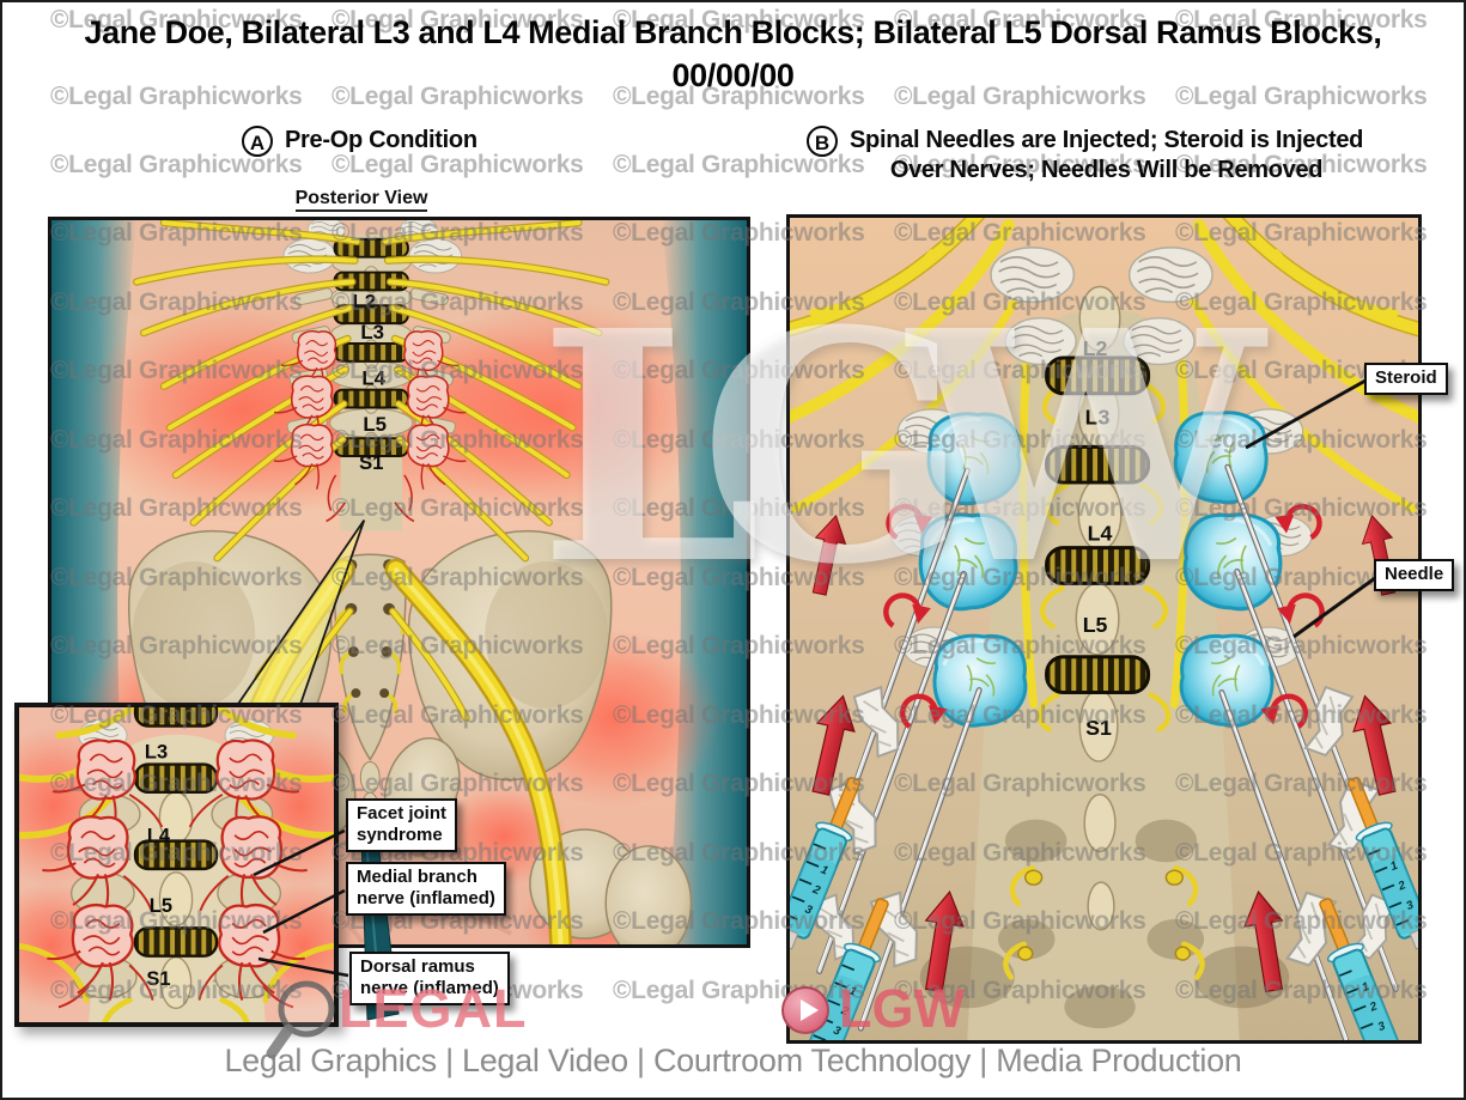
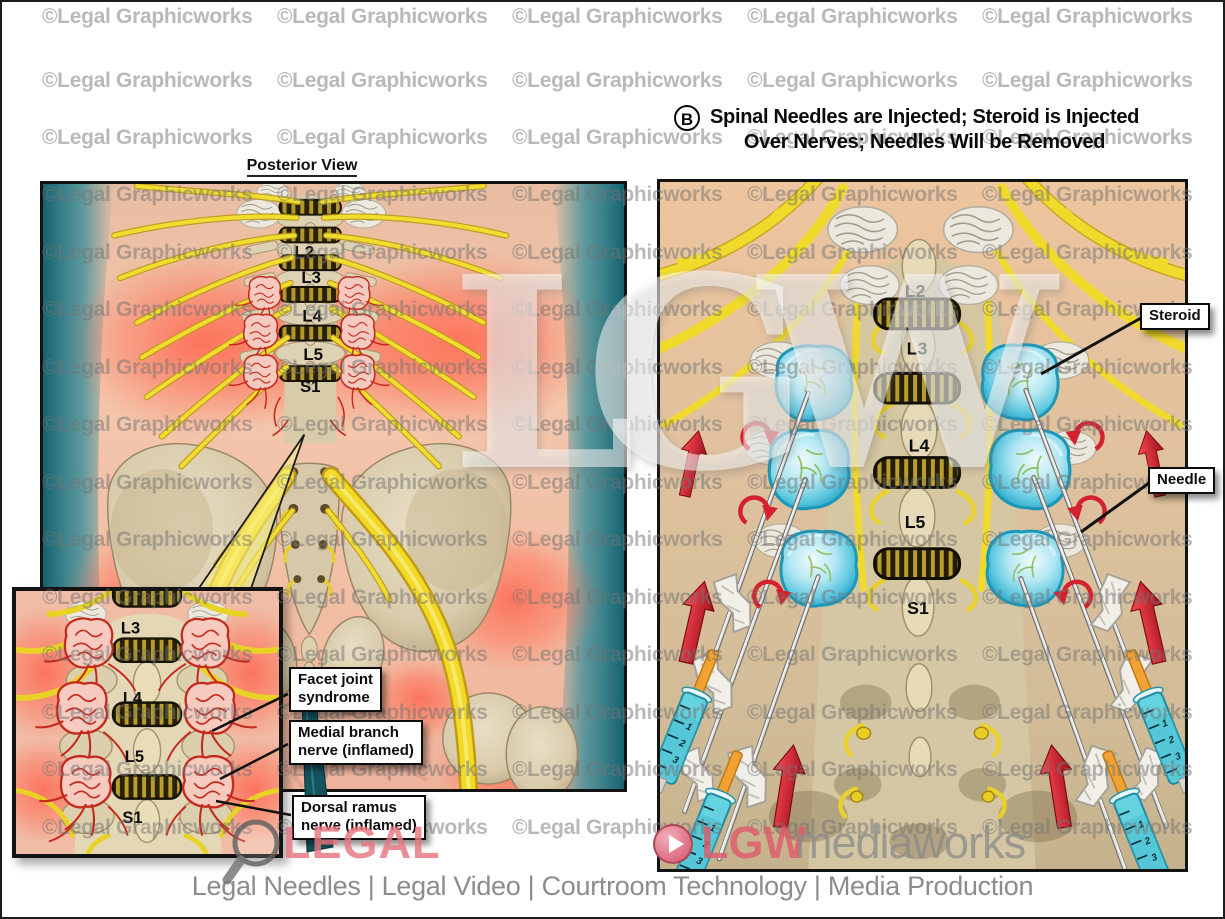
- Jane Doe, Bilateral L3 and L4 Medial Branch Blocks; Bilateral L5 Dorsal Ramus Blocks,
- 00/00/00
- A
- Pre-Op Condition
  B
  Spinal Needles are Injected; Steroid is Injected
  Over Nerves; Needles Will be Removed
  Posterior View
  L2
  L3
  L4
  L5
  S1
  L2
  L3
  L4
  L5
  S1
  L3
  L4
  L5
  S1
  ©Legal Graphicworks
  ©Legal Graphicworks
  ©Legal Graphicworks
  ©Legal Graphicworks
  ©Legal Graphicworks
  ©Legal Graphicworks
  ©Legal Graphicworks
  ©Legal Graphicworks
  ©Legal Graphicworks
  ©Legal Graphicworks
  ©Legal Graphicworks
  ©Legal Graphicworks
  ©Legal Graphicworks
  ©Legal Graphicworks
  ©Legal Graphicworks
  ©Legal Graphicworks
  ©Legal Graphicworks
  ©Legal Graphicworks
  ©Legal Graphicworks
  ©Legal Graphicworks
  ©Legal Graphicworks
  ©Legal Graphicworks
  ©Legal Graphicworks
  ©Legal Graphicworks
  ©Legal Graphicworks
  ©Legal Graphicworks
  ©Legal Graphicworks
  ©Legal Graphicworks
  ©Legal Graphicworks
  ©Legal Graphic
  ©Legal Graphicworks
  ©Legal Graphicworks
  ©Legal Graphicworks
  ©Legal Graphicworks
  ©Legal Graphicworks
  ©Legal Graphicworks
  ©Legal Graphicworks
  ©Legal Graphicworks
  ©Legal Graphicworks
  ©Legal Graphicworks
  ©Legal Graphicworks
  ©Legal Graphicworks
  ©Legal Graphicworks
  ©Legal Graphicworks
  ©Legal Graphicw
  ©Legal Graphicworks
  ©Legal Graphicworks
  ©Legal Graphicworks
  ©Legal Graphicworks
  ©Legal Graphicworks
  ©Legal Graphicworks
  ©Legal Graphicworks
  ©Legal Graphicworks
  ©Legal Graphicworks
  ©Legal Graphicworks
  ©Legal Graphicworks
  ©Legal Graphicworks
  ©Legal Graphicworks
  ©Legal Graphicworks
  ©Legal Graphicworks
  ©Legal Graphicworks
  ©Lgal Graphicworks
  ©Legal Graphicworks
  ©Legal Graphicworks
  ©Legal Graphicworks
  ©Legal Graphicworks
  ©Lal Graphicworks
  ©Legal Graphicworks
  ©Legal Graphicworks
  ©Legal Graphicworks
  ©Legal Graphicworks
  ©Legal Graphicrks
  ©Legal Graphicworks
  ©Legal Graphicworks
  LGW
  Facet joint
  syndrome
  Medial branch
  nerve (inflamed)
  Dorsal ramus
  nerve (inflamed)
  Steroid
  Needle
  LEGAL
  LGW
+ mediaworks
- Legal Graphics | Legal Video | Courtroom Technology | Media Production
+ Legal Needles | Legal Video | Courtroom Technology | Media Production
